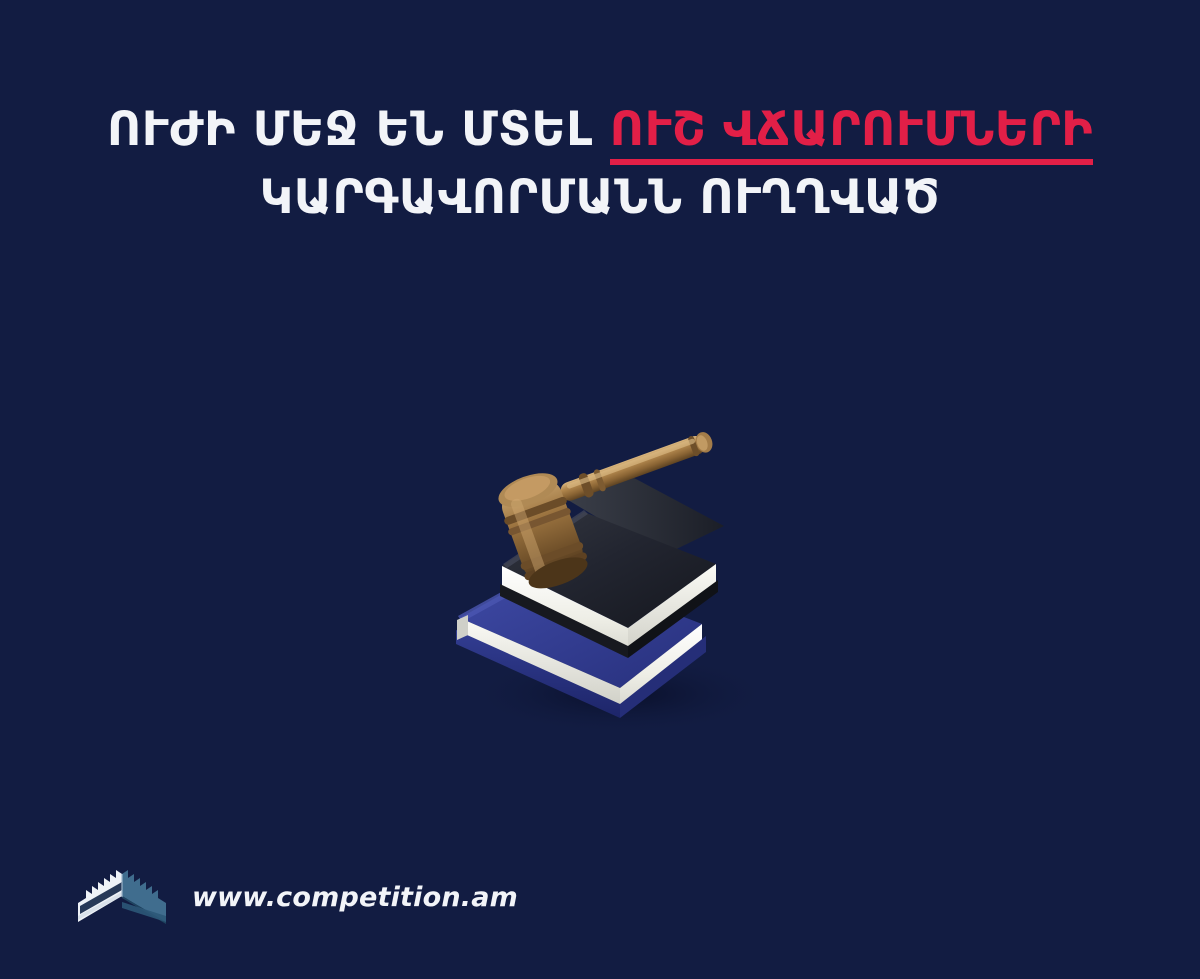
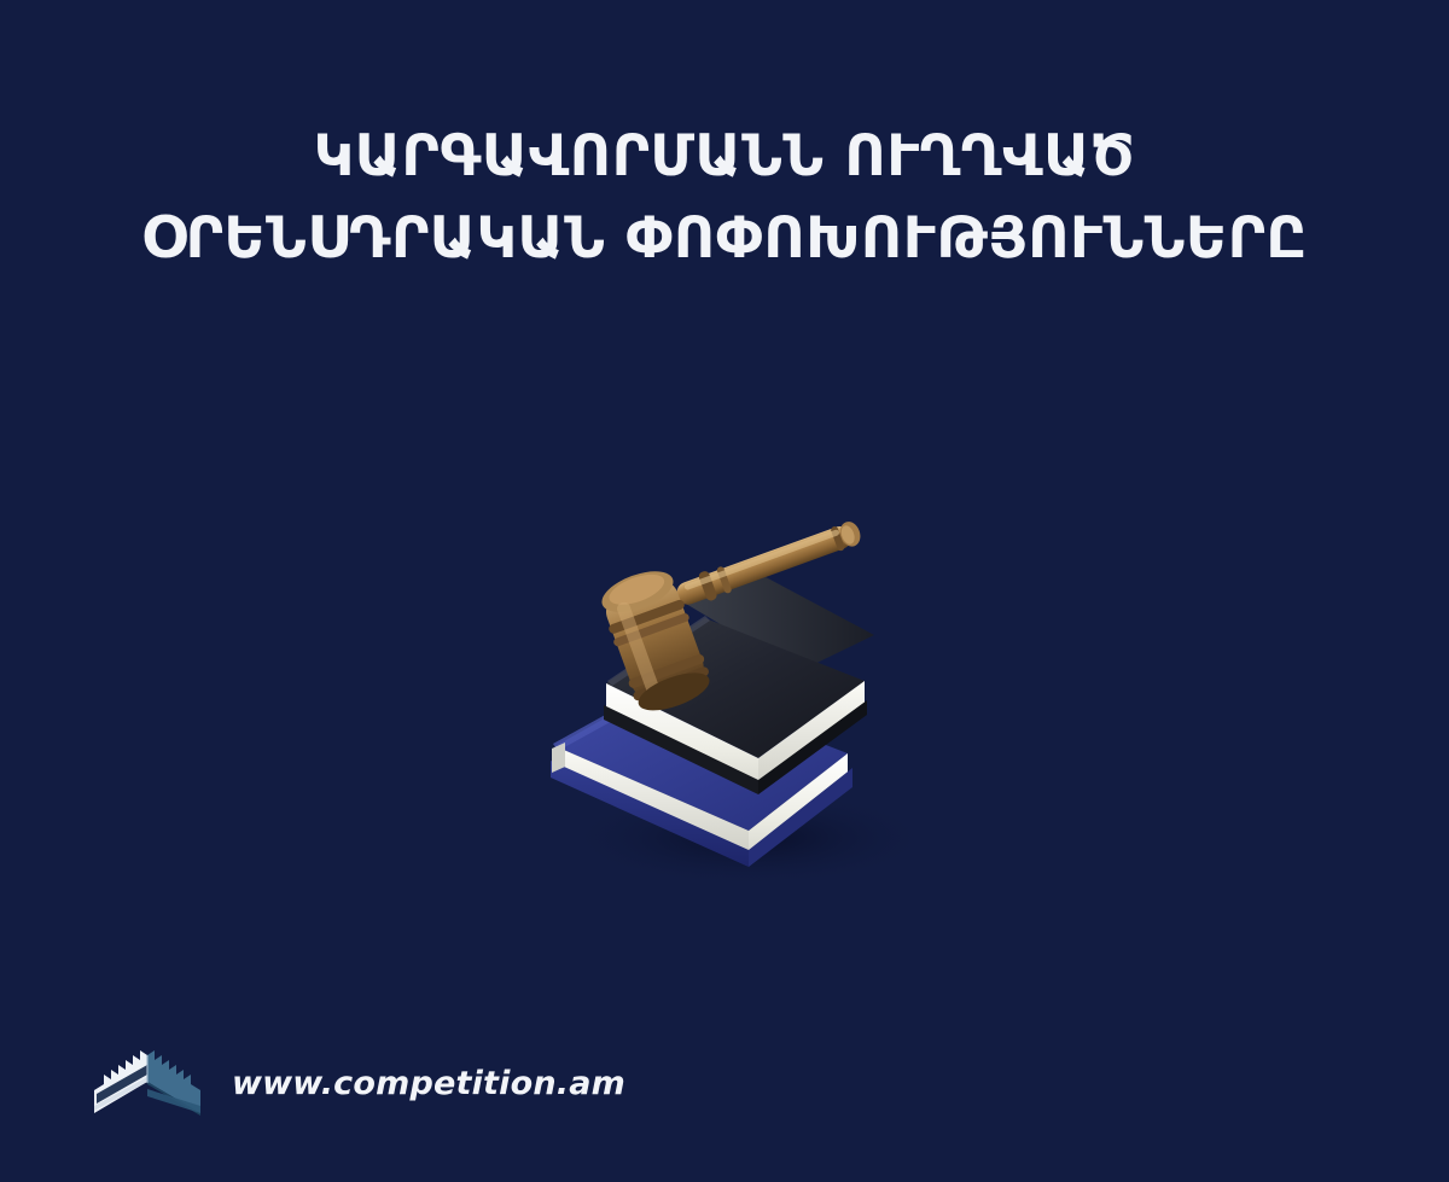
- ՈՒԺԻ ՄԵՋ ԵՆ ՄՏԵԼ ՈՒՇ ՎՃԱՐՈՒՄՆԵՐԻ
  ԿԱՐԳԱՎՈՐՄԱՆՆ ՈՒՂՂՎԱԾ
+ ՕՐԵՆՍԴՐԱԿԱՆ ՓՈՓՈԽՈՒԹՅՈՒՆՆԵՐԸ
  www.competition.am
